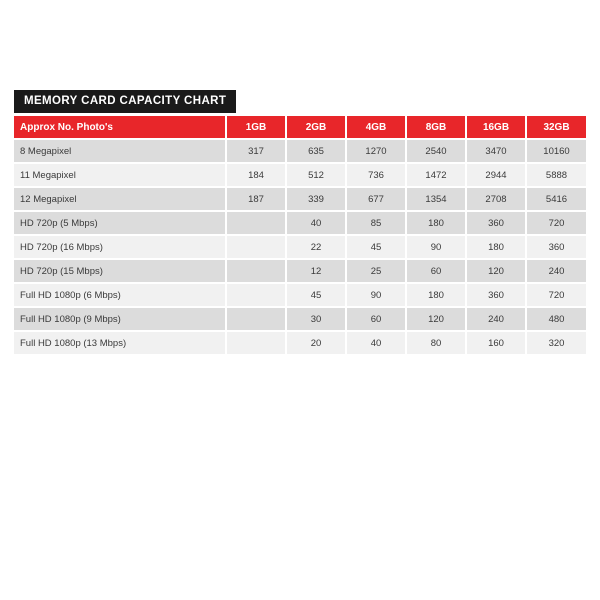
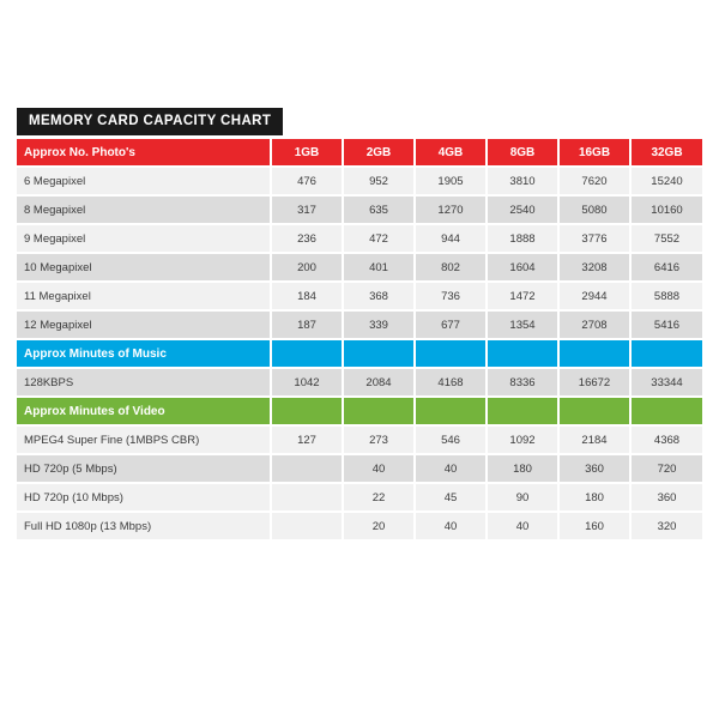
  MEMORY CARD CAPACITY CHART
  Approx No. Photo's	1GB	2GB	4GB	8GB	16GB	32GB
+ 6 Megapixel	476	952	1905	3810	7620	15240
- 8 Megapixel	317	635	1270	2540	3470	10160
+ 8 Megapixel	317	635	1270	2540	5080	10160
+ 9 Megapixel	236	472	944	1888	3776	7552
+ 10 Megapixel	200	401	802	1604	3208	6416
- 11 Megapixel	184	512	736	1472	2944	5888
+ 11 Megapixel	184	368	736	1472	2944	5888
  12 Megapixel	187	339	677	1354	2708	5416
+ Approx Minutes of Music
+ 128KBPS	1042	2084	4168	8336	16672	33344
+ Approx Minutes of Video
+ MPEG4 Super Fine (1MBPS CBR)	127	273	546	1092	2184	4368
- HD 720p (5 Mbps)		40	85	180	360	720
+ HD 720p (5 Mbps)		40	40	180	360	720
- HD 720p (16 Mbps)		22	45	90	180	360
+ HD 720p (10 Mbps)		22	45	90	180	360
- HD 720p (15 Mbps)		12	25	60	120	240
- Full HD 1080p (6 Mbps)		45	90	180	360	720
- Full HD 1080p (9 Mbps)		30	60	120	240	480
- Full HD 1080p (13 Mbps)		20	40	80	160	320
+ Full HD 1080p (13 Mbps)		20	40	40	160	320
